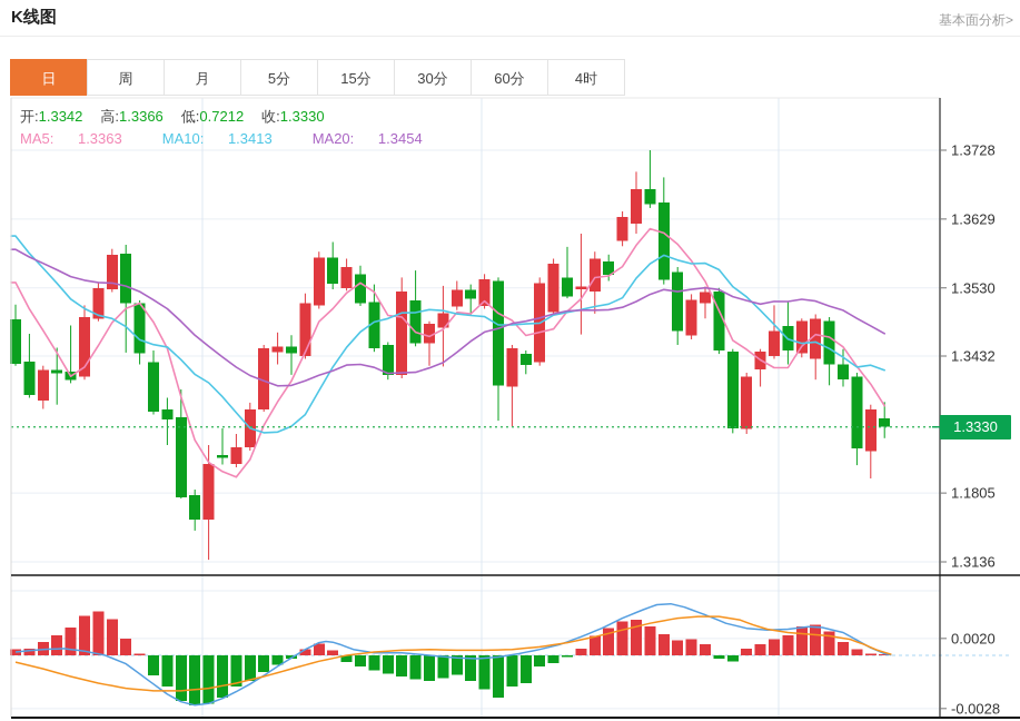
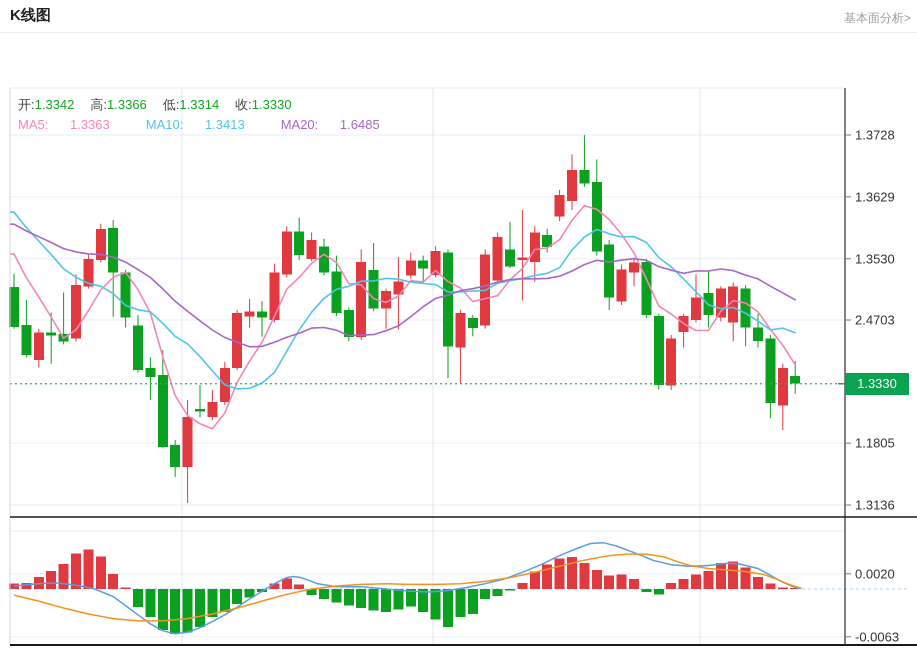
  K线图
  基本面分析>
- 日
- 周
- 月
- 5分
- 15分
- 30分
- 60分
- 4时
- 开:1.3342 高:1.3366 低:0.7212 收:1.3330
+ 开:1.3342 高:1.3366 低:1.3314 收:1.3330
- MA5: 1.3363 MA10: 1.3413 MA20: 1.3454
+ MA5: 1.3363 MA10: 1.3413 MA20: 1.6485
  1.3728
  1.3629
  1.3530
- 1.3432
+ 2.4703
  1.1805
  1.3136
  0.0020
- -0.0028
+ -0.0063
  1.3330
